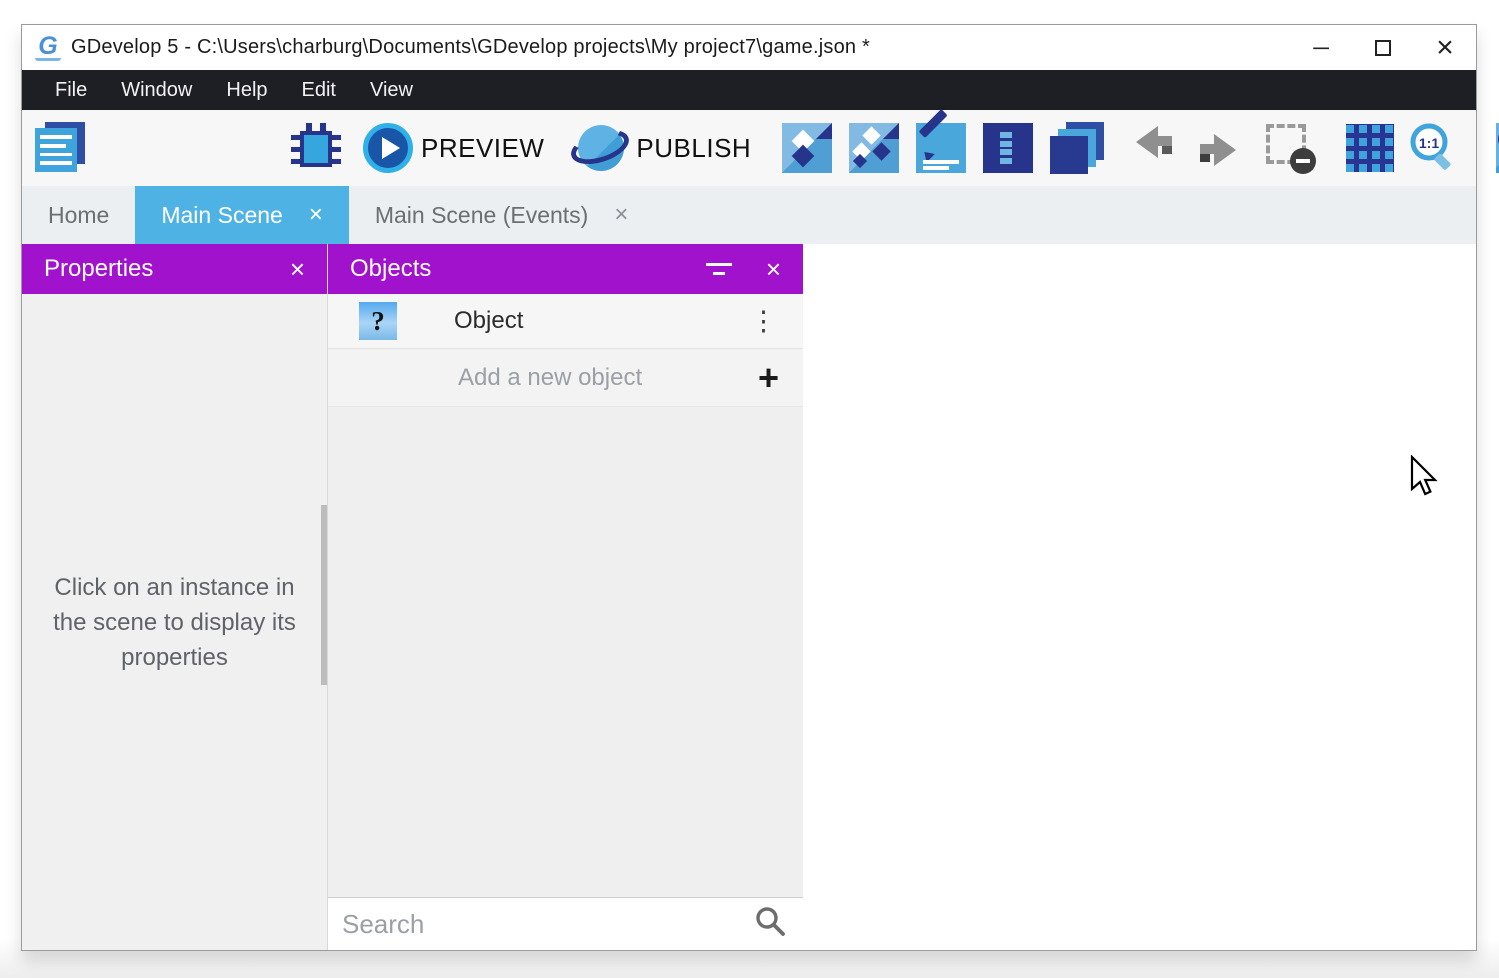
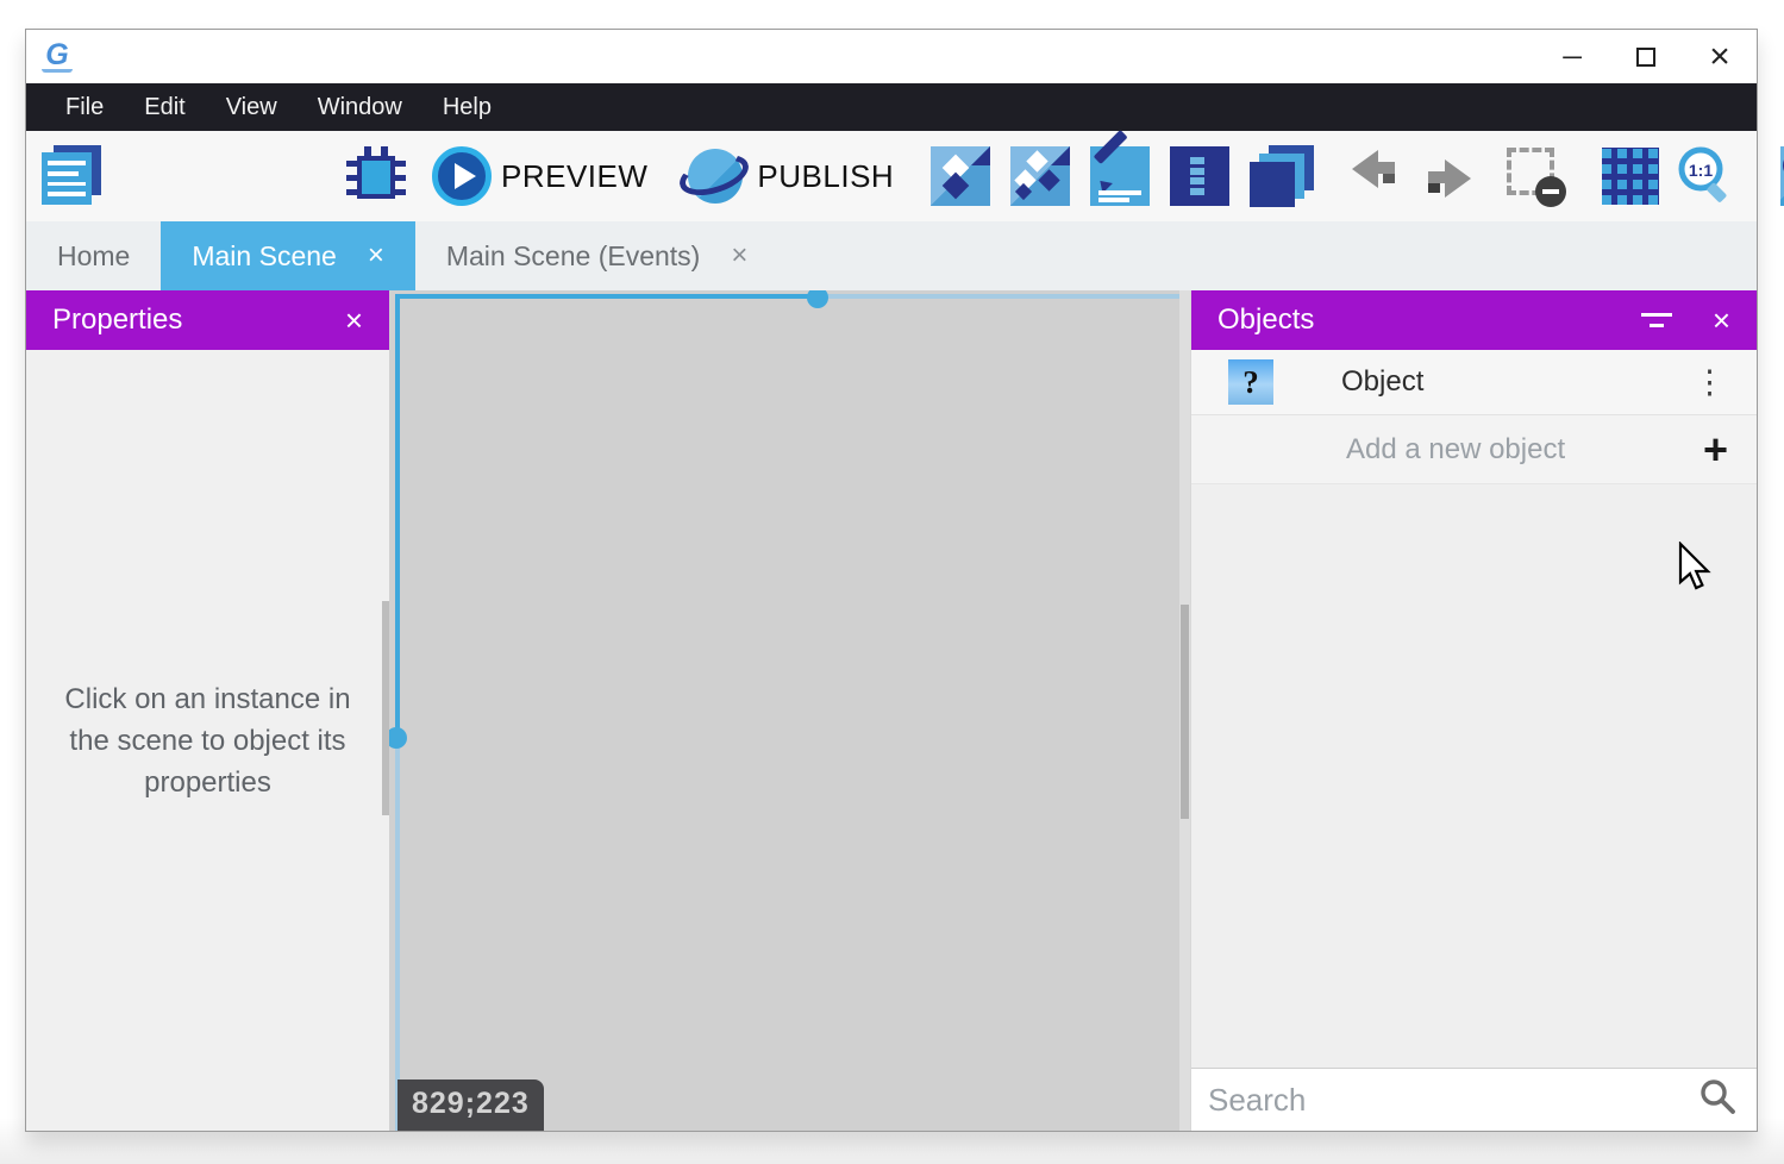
  G
- GDevelop 5 - C:\Users\charburg\Documents\GDevelop projects\My project7\game.json *
  ─
  ×
  File
- Window
+ Edit
- Help
+ View
- Edit
+ Window
- View
+ Help
  PREVIEW
  PUBLISH
  1:1
  Home
  Main Scene
  ×
  Main Scene (Events)
  ×
  Properties
  ×
- Click on an instance in the scene to display its properties
+ Click on an instance in the scene to object its properties
+ 829;223
  Objects
  ×
  ?
  Object
  ⋮
  Add a new object
  +
  Search
